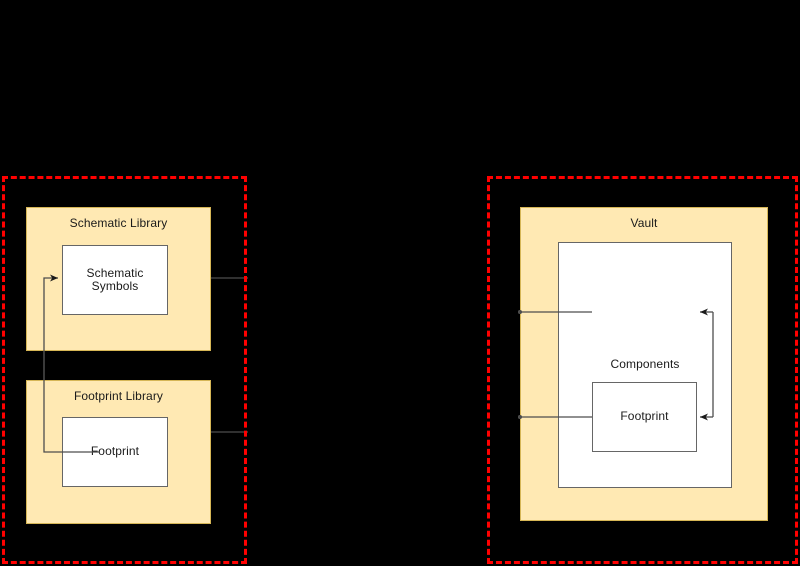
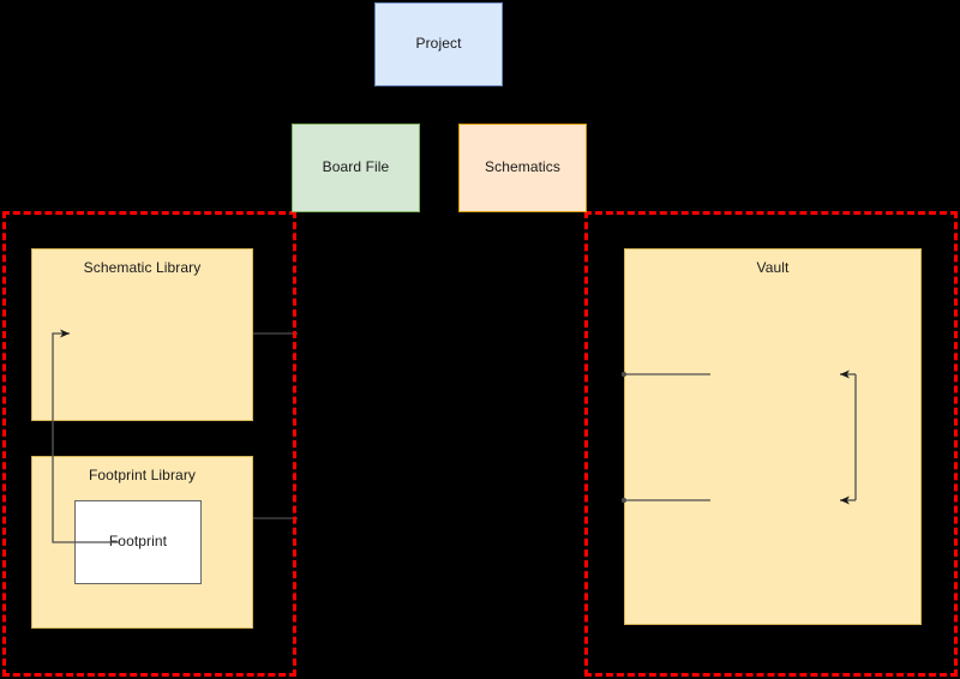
+ Project
+ Board File
+ Schematics
  Schematic Library
- Schematic Symbols
  Footprint Library
  ootprint
  Vault
- Components
- Footprint
